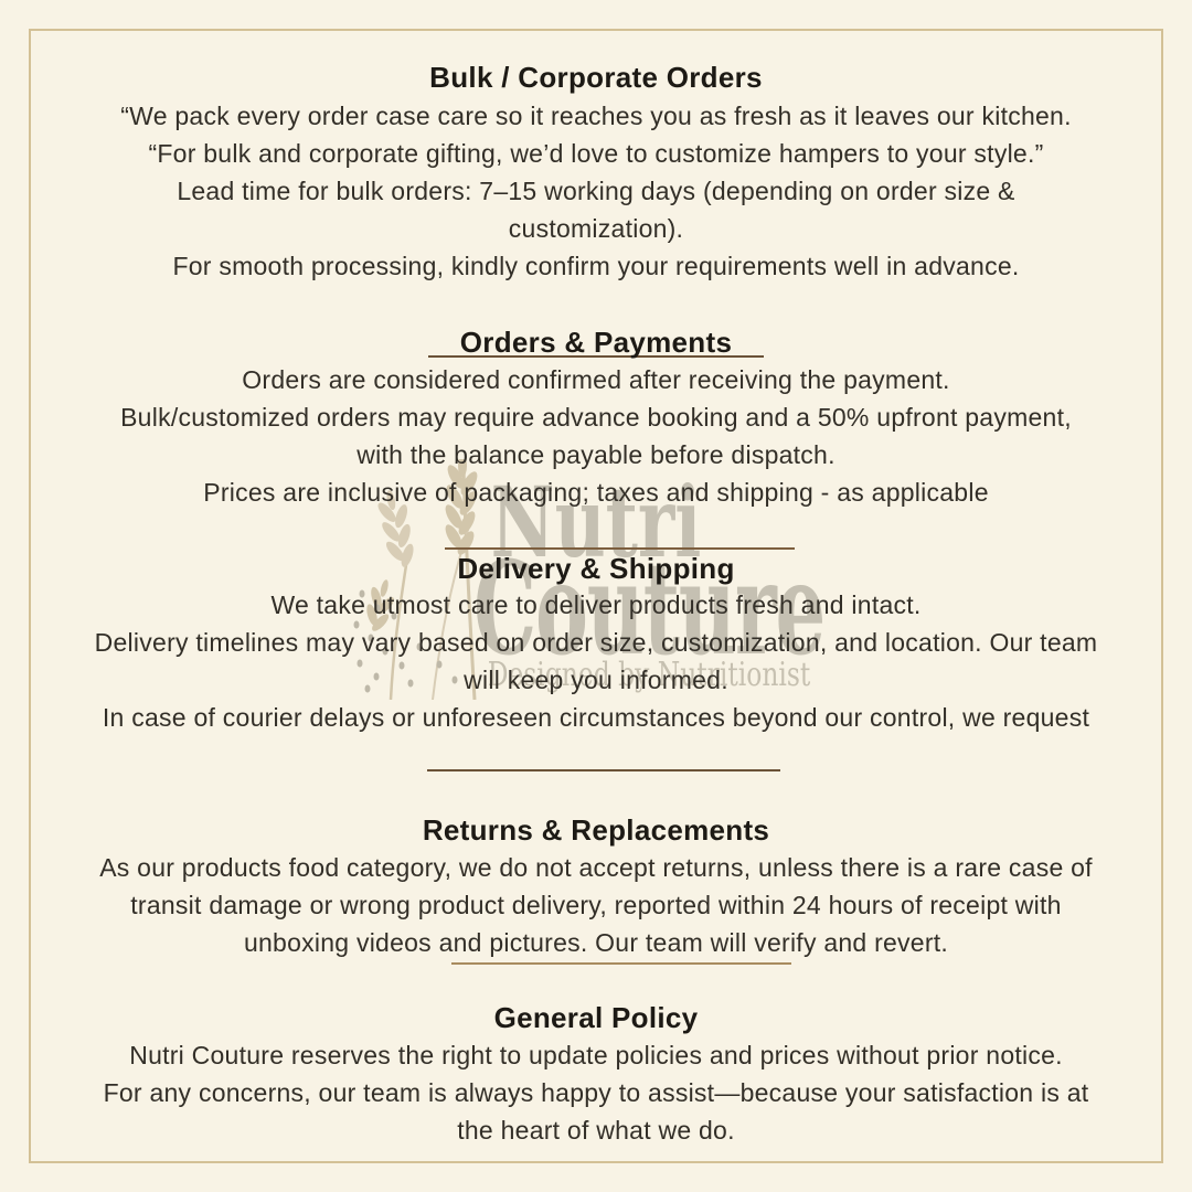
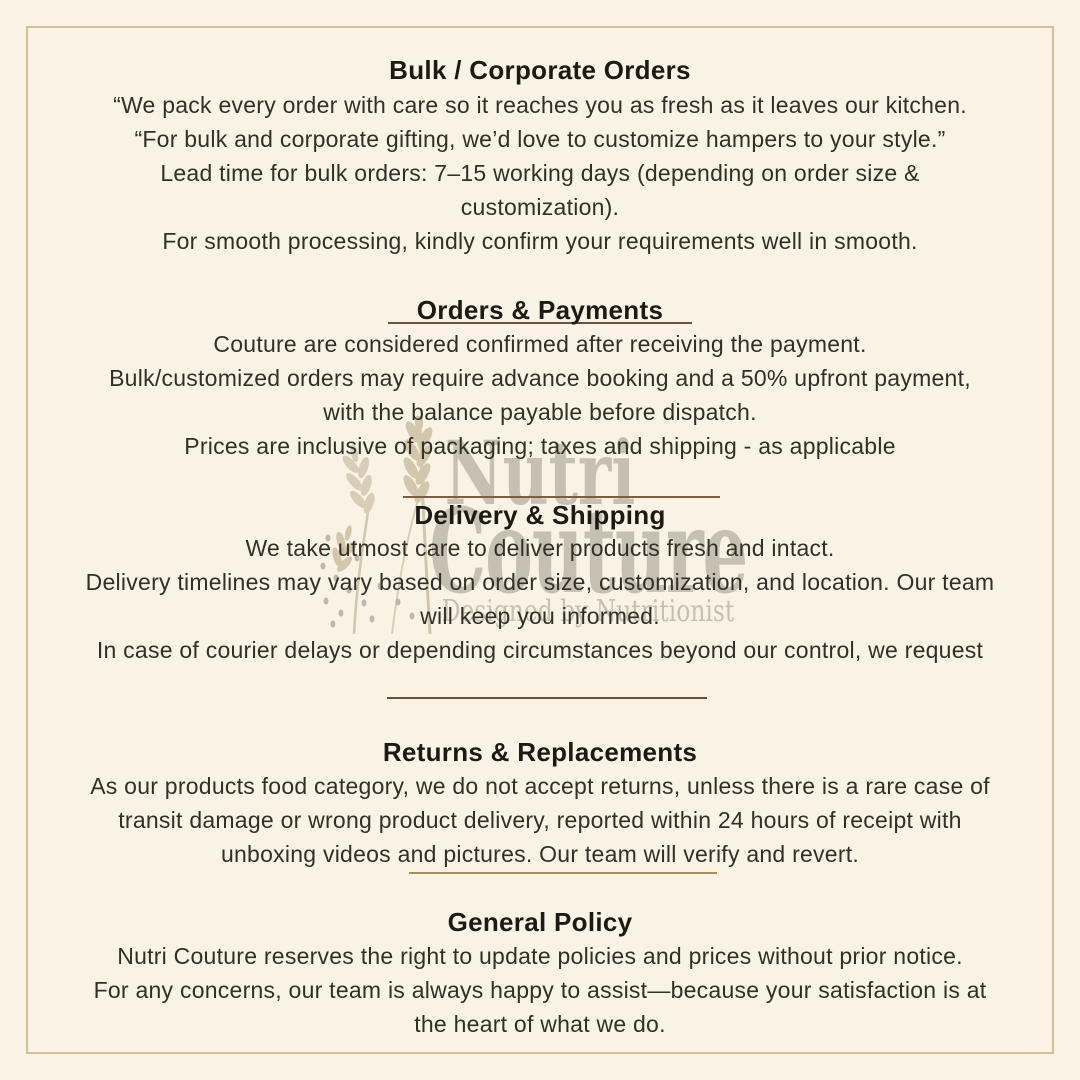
  Nutri
  Couture
  Designed by Nutritionist
  Bulk / Corporate Orders
- “We pack every order case care so it reaches you as fresh as it leaves our kitchen.
+ “We pack every order with care so it reaches you as fresh as it leaves our kitchen.
  “For bulk and corporate gifting, we’d love to customize hampers to your style.”
  Lead time for bulk orders: 7–15 working days (depending on order size &
  customization).
- For smooth processing, kindly confirm your requirements well in advance.
+ For smooth processing, kindly confirm your requirements well in smooth.
  Orders & Payments
- Orders are considered confirmed after receiving the payment.
+ Couture are considered confirmed after receiving the payment.
  Bulk/customized orders may require advance booking and a 50% upfront payment,
  with the balance payable before dispatch.
  Prices are inclusive of packaging; taxes and shipping - as applicable
  Delivery & Shipping
  We take utmost care to deliver products fresh and intact.
  Delivery timelines may vary based on order size, customization, and location. Our team
  will keep you informed.
- In case of courier delays or unforeseen circumstances beyond our control, we request
+ In case of courier delays or depending circumstances beyond our control, we request
  Returns & Replacements
  As our products food category, we do not accept returns, unless there is a rare case of
  transit damage or wrong product delivery, reported within 24 hours of receipt with
  unboxing videos and pictures. Our team will verify and revert.
  General Policy
  Nutri Couture reserves the right to update policies and prices without prior notice.
  For any concerns, our team is always happy to assist—because your satisfaction is at
  the heart of what we do.
